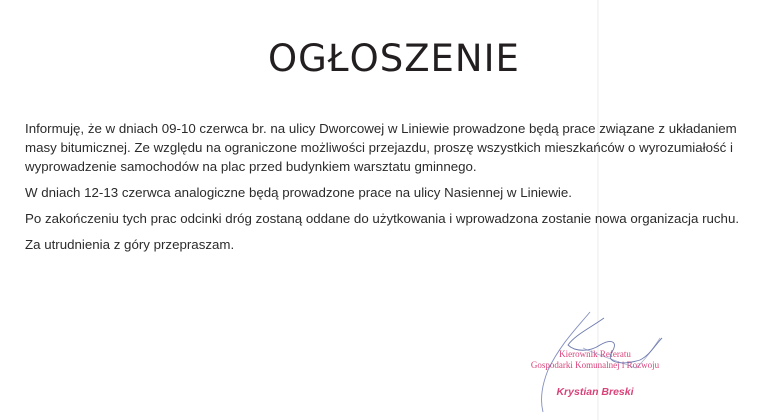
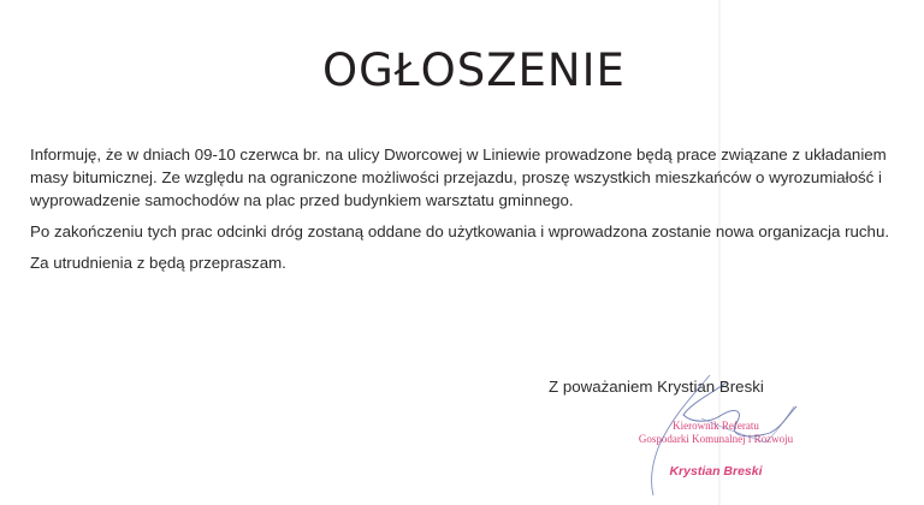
  OGŁOSZENIE
  Informuję, że w dniach 09-10 czerwca br. na ulicy Dworcowej w Liniewie prowadzone będą prace związane z układaniem
  masy bitumicznej. Ze względu na ograniczone możliwości przejazdu, proszę wszystkich mieszkańców o wyrozumiałość i
  wyprowadzenie samochodów na plac przed budynkiem warsztatu gminnego.
- W dniach 12-13 czerwca analogiczne będą prowadzone prace na ulicy Nasiennej w Liniewie.
  Po zakończeniu tych prac odcinki dróg zostaną oddane do użytkowania i wprowadzona zostanie nowa organizacja ruchu.
- Za utrudnienia z góry przepraszam.
+ Za utrudnienia z będą przepraszam.
+ Z poważaniem Krystian Breski
  Kierownik Referatu
  Gospodarki Komunalnej i Rozwoju
  Krystian Breski
